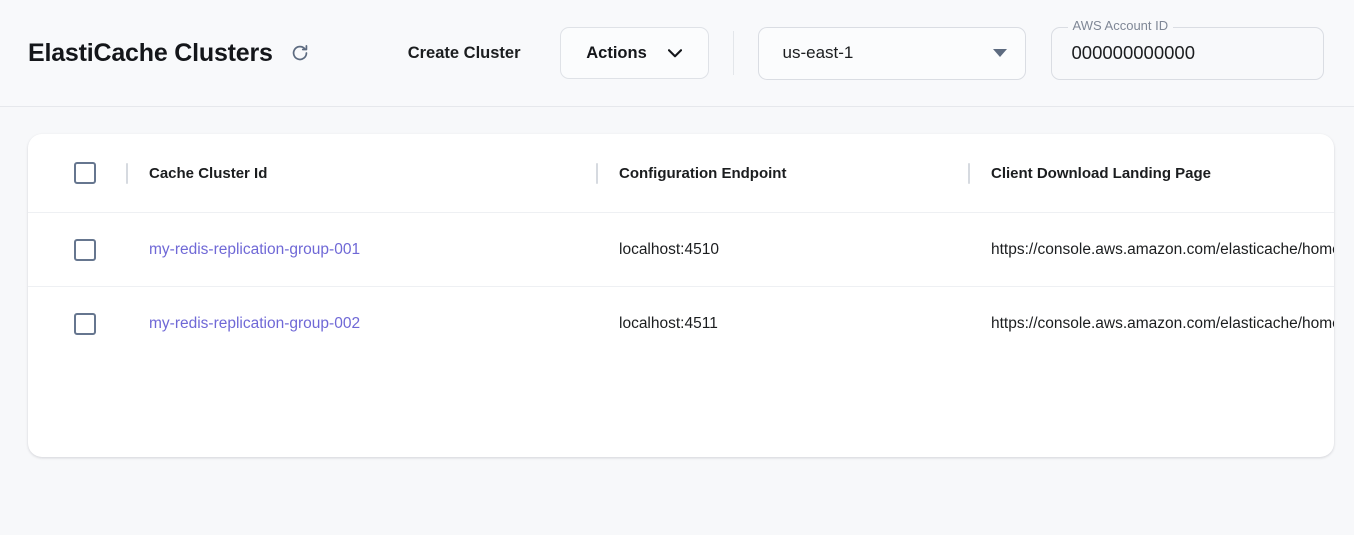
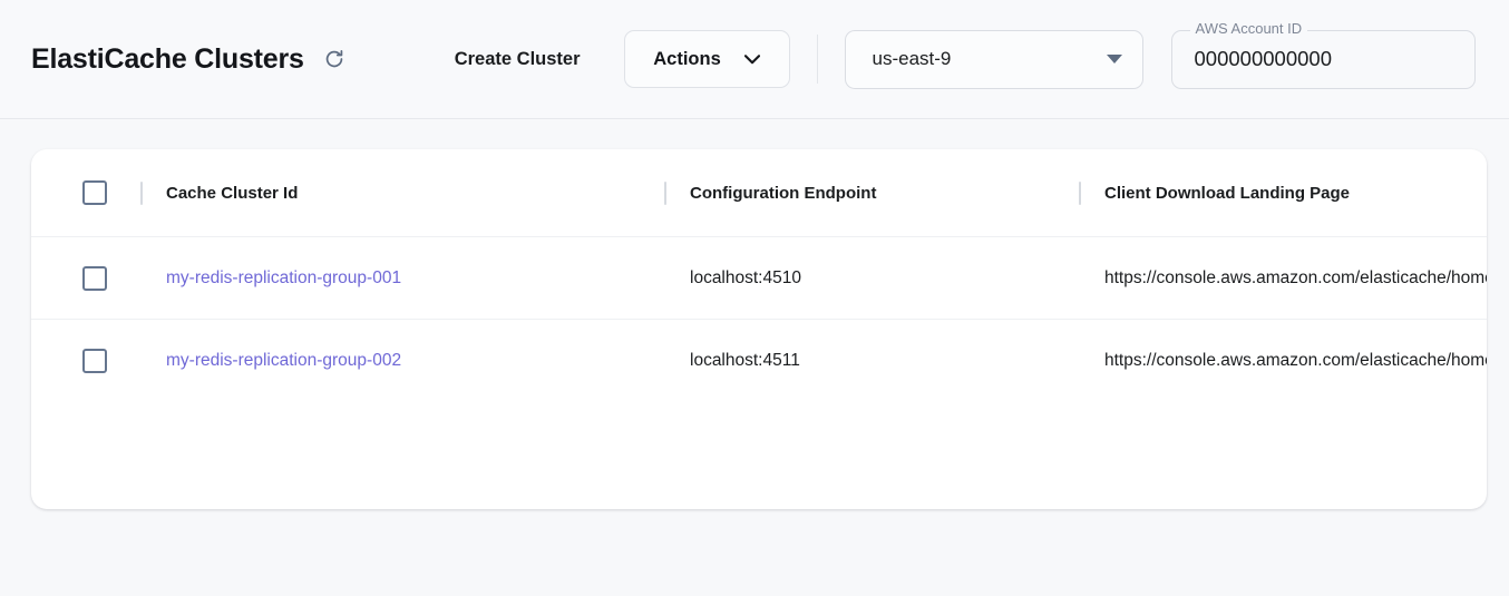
  ElastiCache Clusters
  Create Cluster
  Actions
- us-east-1
+ us-east-9
  AWS Account ID
  000000000000
  	Cache Cluster Id	Configuration Endpoint	Client Download Landing Page
  	my-redis-replication-group-001	localhost:4510	https://console.aws.amazon.com/elasticache/hom
  	my-redis-replication-group-002	localhost:4511	https://console.aws.amazon.com/elasticache/hom
